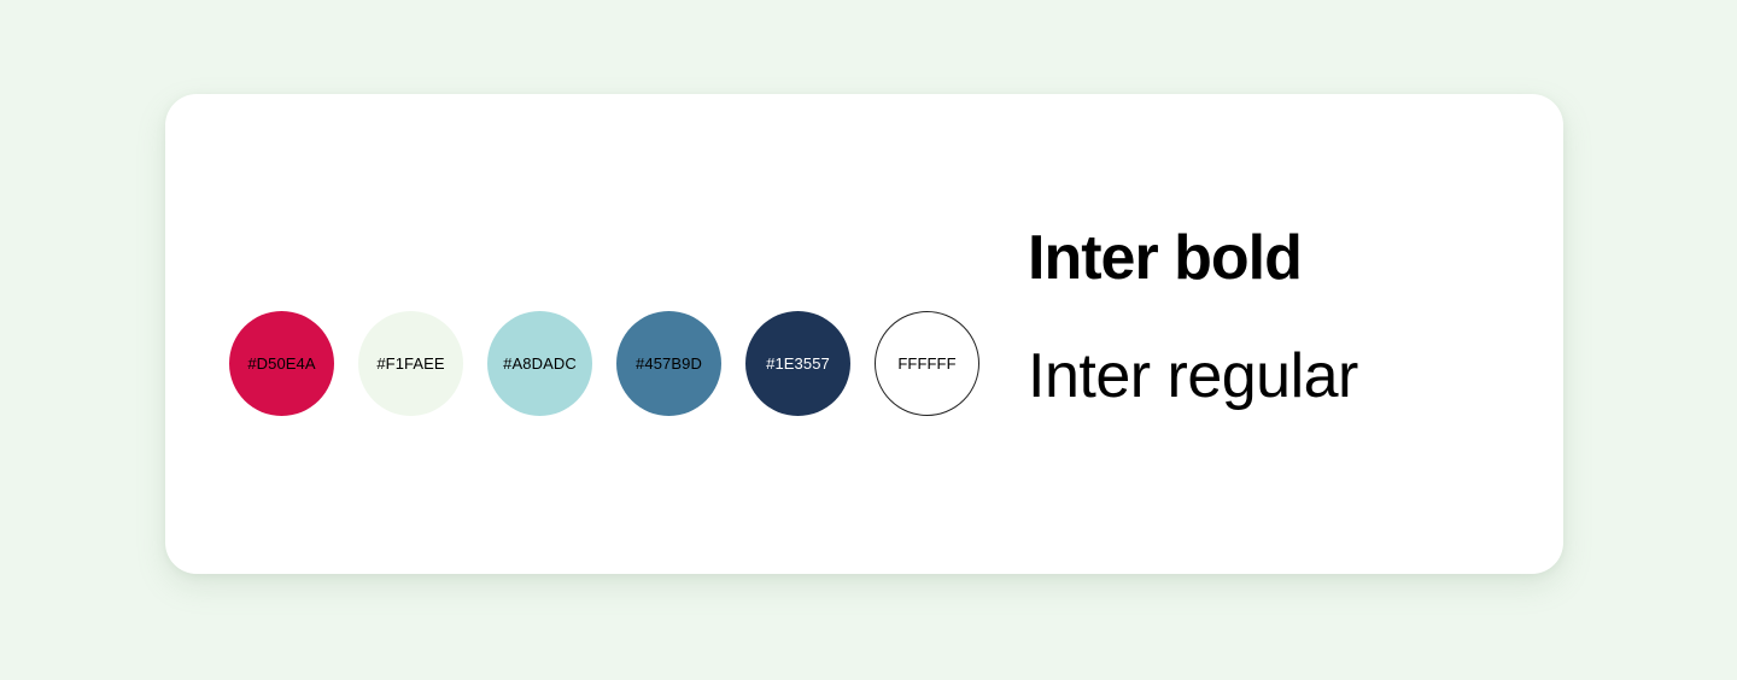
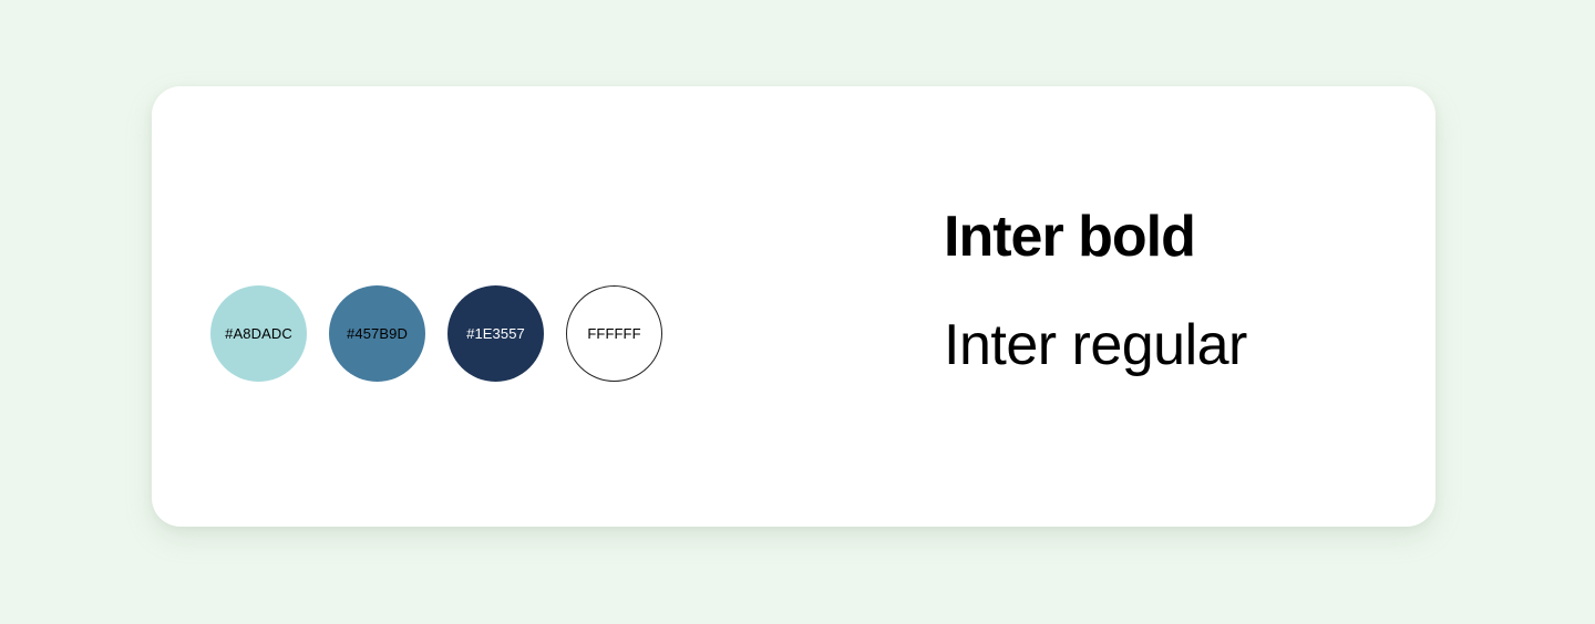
- #D50E4A
- #F1FAEE
  #A8DADC
  #457B9D
  #1E3557
  FFFFFF
  Inter bold
  Inter regular
